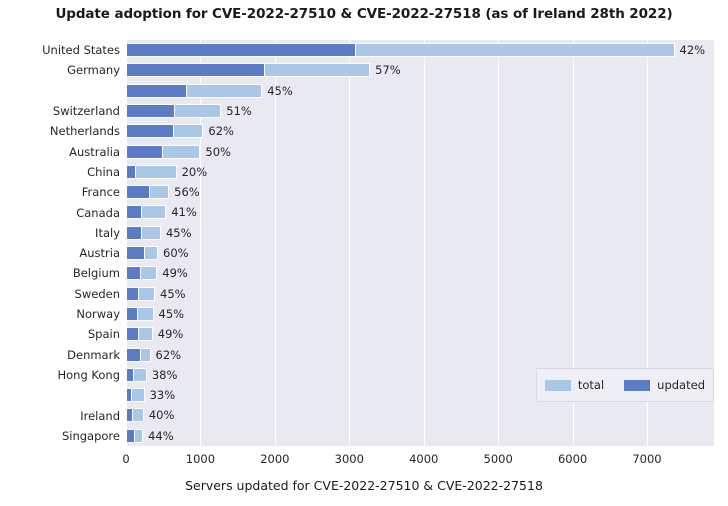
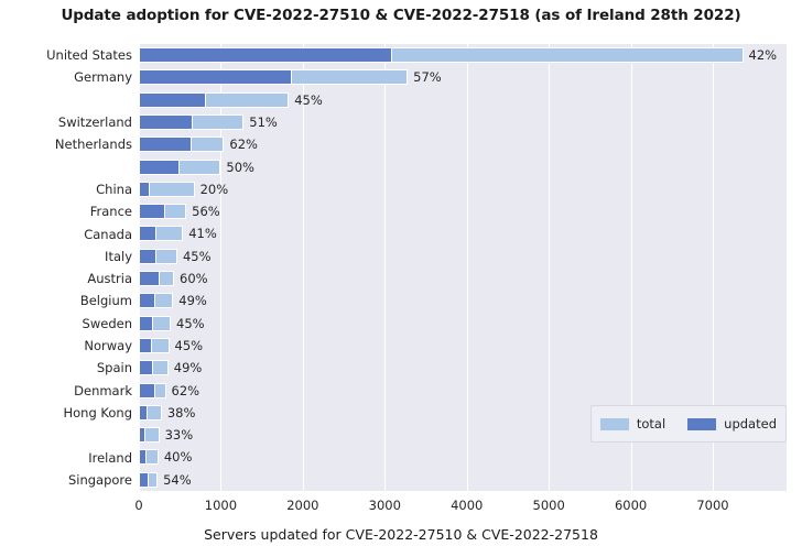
  Update adoption for CVE-2022-27510 & CVE-2022-27518 (as of Ireland 28th 2022)
  United States
  Germany
  Switzerland
  Netherlands
- Australia
  China
  France
  Canada
  Italy
  Austria
  Belgium
  Sweden
  Norway
  Spain
  Denmark
  Hong Kong
  Ireland
  Singapore
  42%
  57%
  45%
  51%
  62%
  50%
  20%
  56%
  41%
  45%
  60%
  49%
  45%
  45%
  49%
  62%
  38%
  33%
  40%
- 44%
+ 54%
  total
  updated
  0
  1000
  2000
  3000
  4000
  5000
  6000
  7000
  Servers updated for CVE-2022-27510 & CVE-2022-27518
